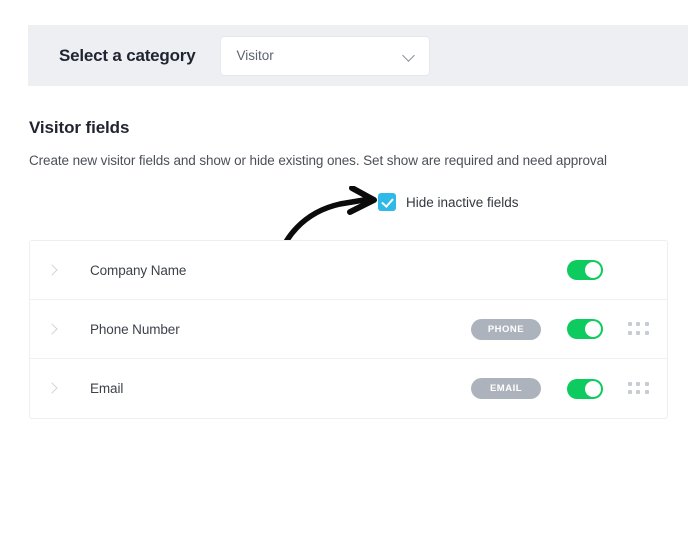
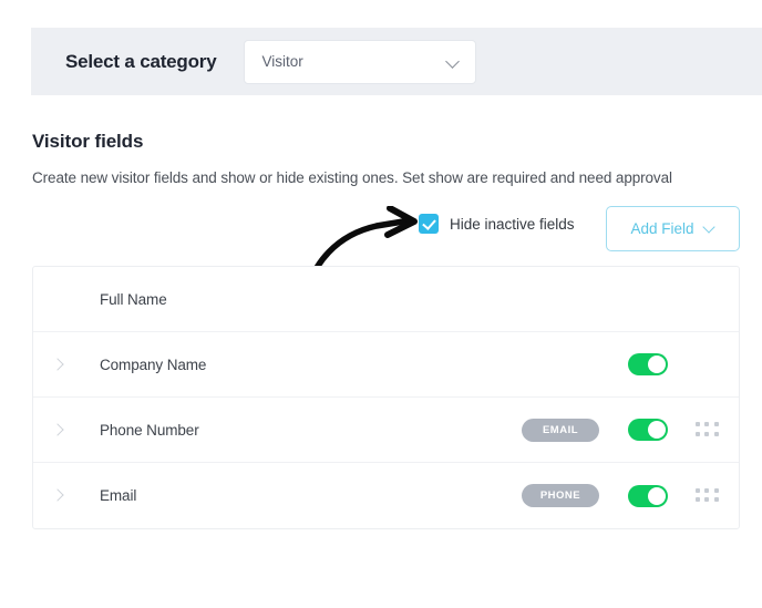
  Select a category
  Visitor
  Visitor fields
  Create new visitor fields and show or hide existing ones. Set show are required and need approval
  Hide inactive fields
+ Add Field
+ Full Name
  Company Name
  Phone Number
- PHONE
+ EMAIL
  Email
- EMAIL
+ PHONE
